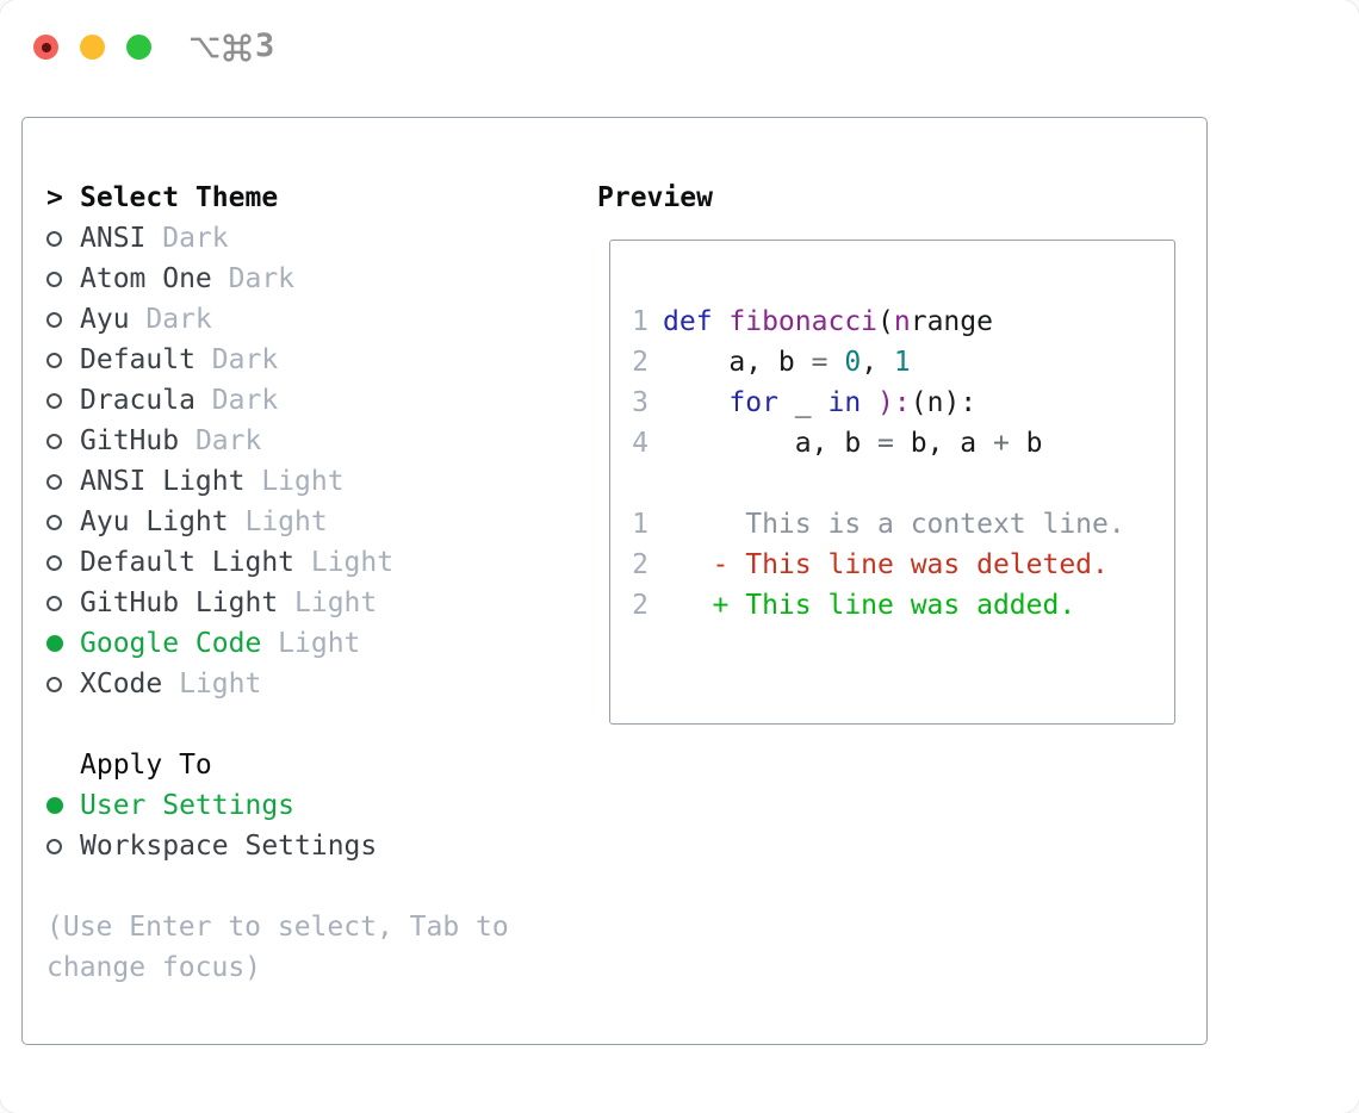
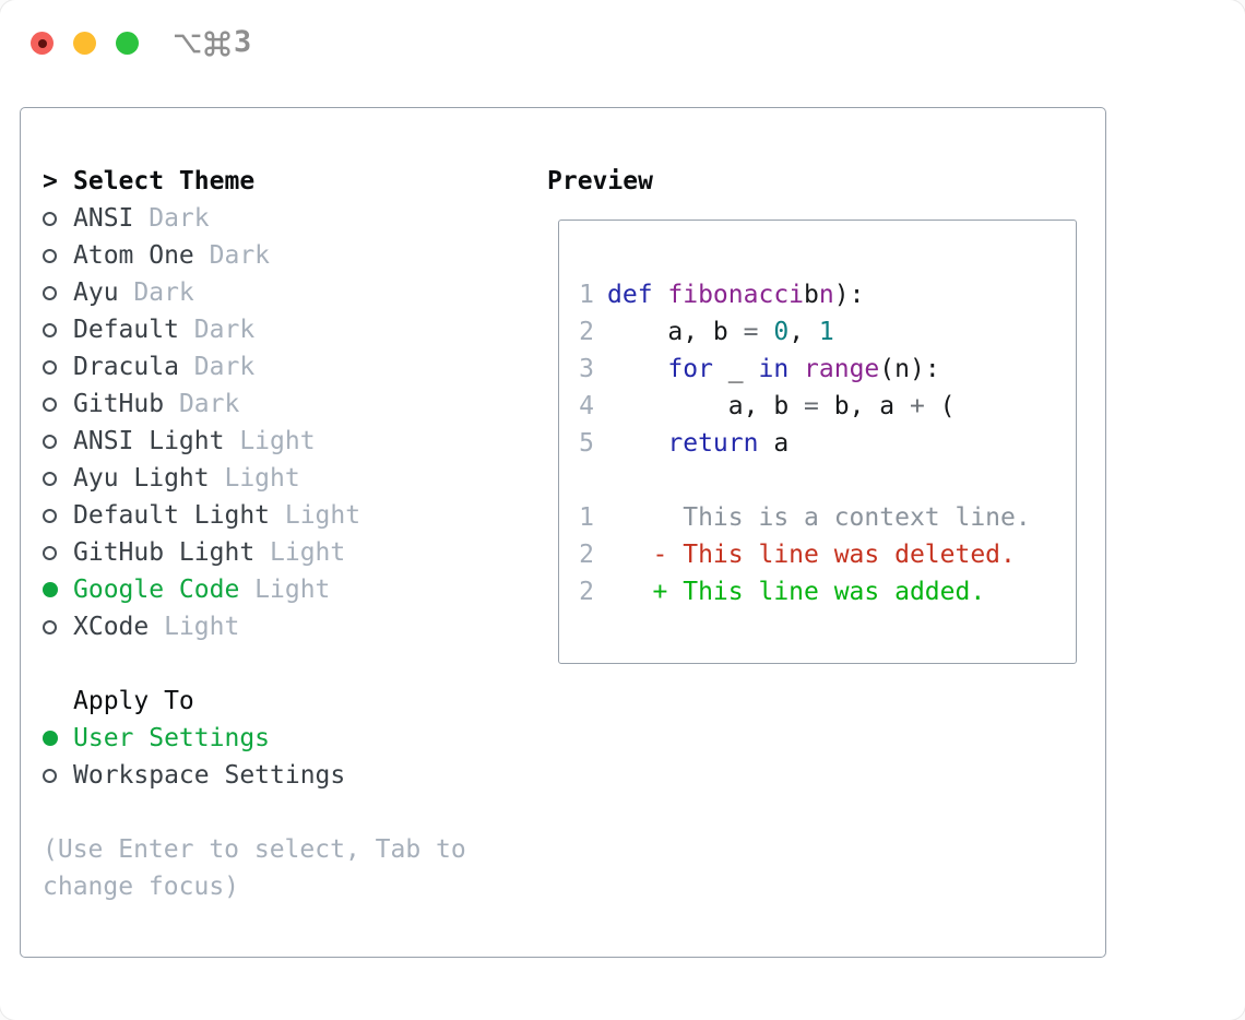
  3
  >
  Select Theme
  ANSI
  Dark
  Atom One
  Dark
  Ayu
  Dark
  Default
  Dark
  Dracula
  Dark
  GitHub
  Dark
  ANSI Light
  Light
  Ayu Light
  Light
  Default Light
  Light
  GitHub Light
  Light
  Google Code
  Light
  XCode
  Light
  Apply To
  User Settings
  Workspace Settings
  (Use Enter to select, Tab to
  change focus)
  Preview
  1
  def
  fibonacci
- (
+ b
  n
- range
+ ):
  2
  a, b
  =
  0
  ,
  1
  3
  for
  _
  in
- ):
+ range
  (n):
  4
  a, b
  =
  b, a
  +
- b
+ (
+ 5
+ return
+ a
  1
  This is a context line.
  2
  - This line was deleted.
  2
  + This line was added.
